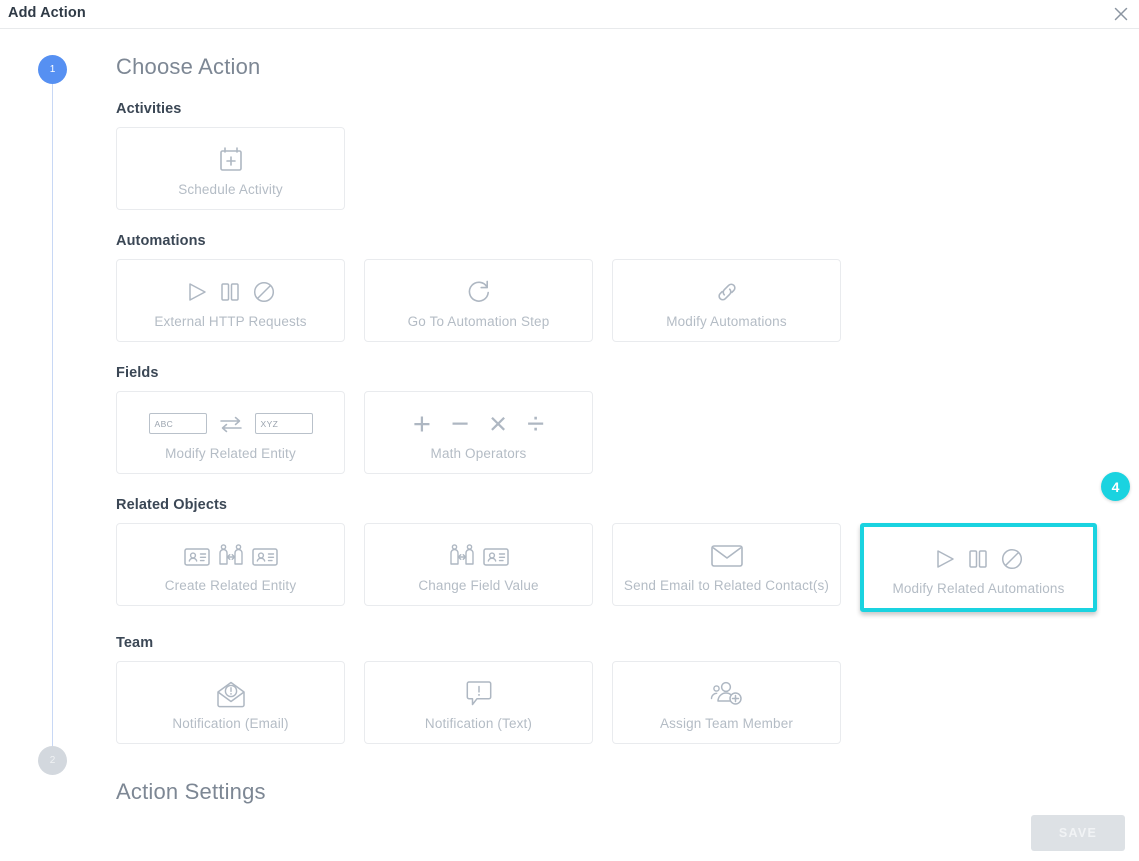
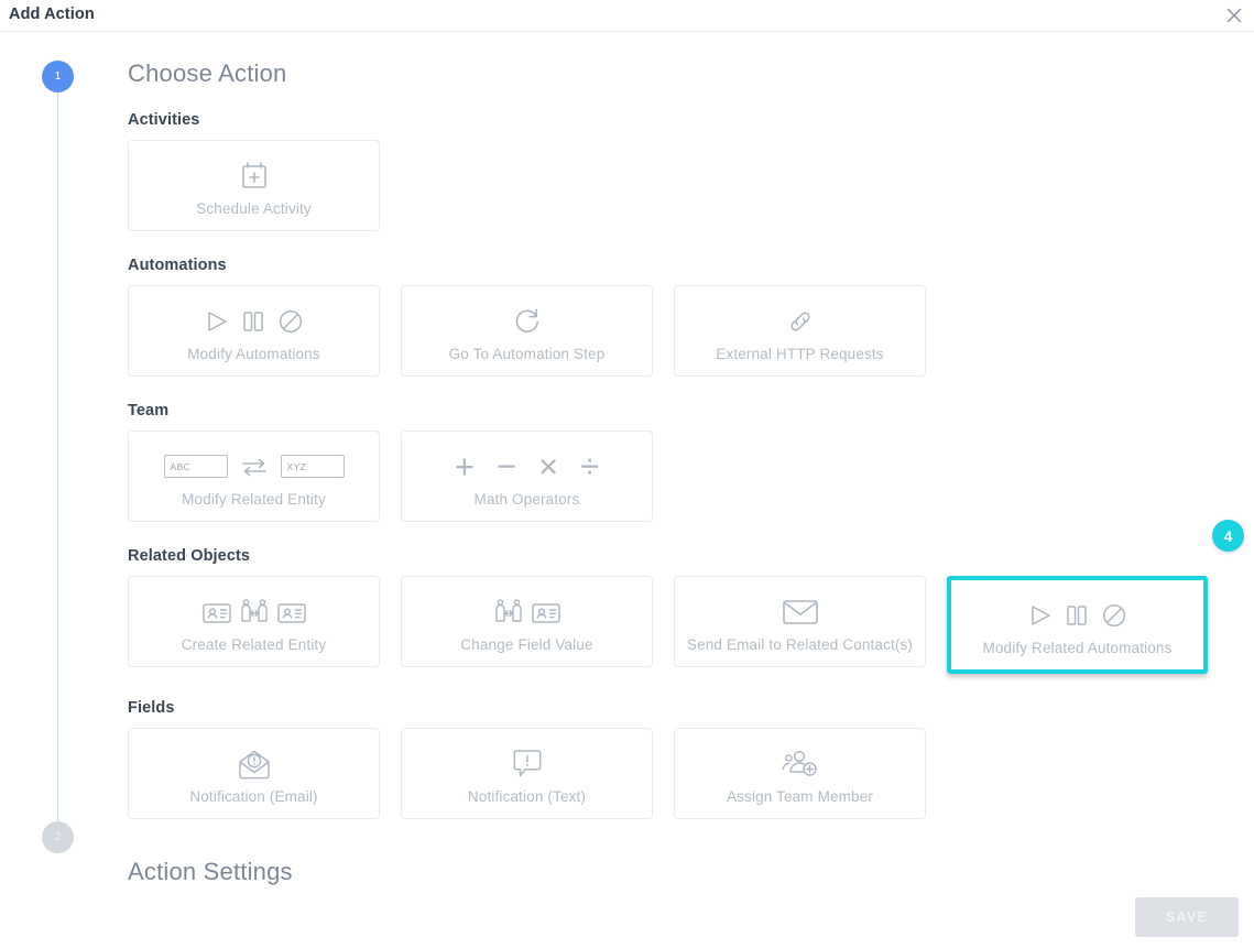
  Add Action
  1
  2
  Choose Action
  Activities
  Schedule Activity
  Automations
- External HTTP Requests
+ Modify Automations
  Go To Automation Step
- Modify Automations
+ External HTTP Requests
- Fields
+ Team
  ABC
  XYZ
  Modify Related Entity
  +
  −
  ×
  ÷
  Math Operators
  Related Objects
  Create Related Entity
  Change Field Value
  Send Email to Related Contact(s)
  Modify Related Automations
  4
- Team
+ Fields
  Notification (Email)
  Notification (Text)
  Assign Team Member
  Action Settings
